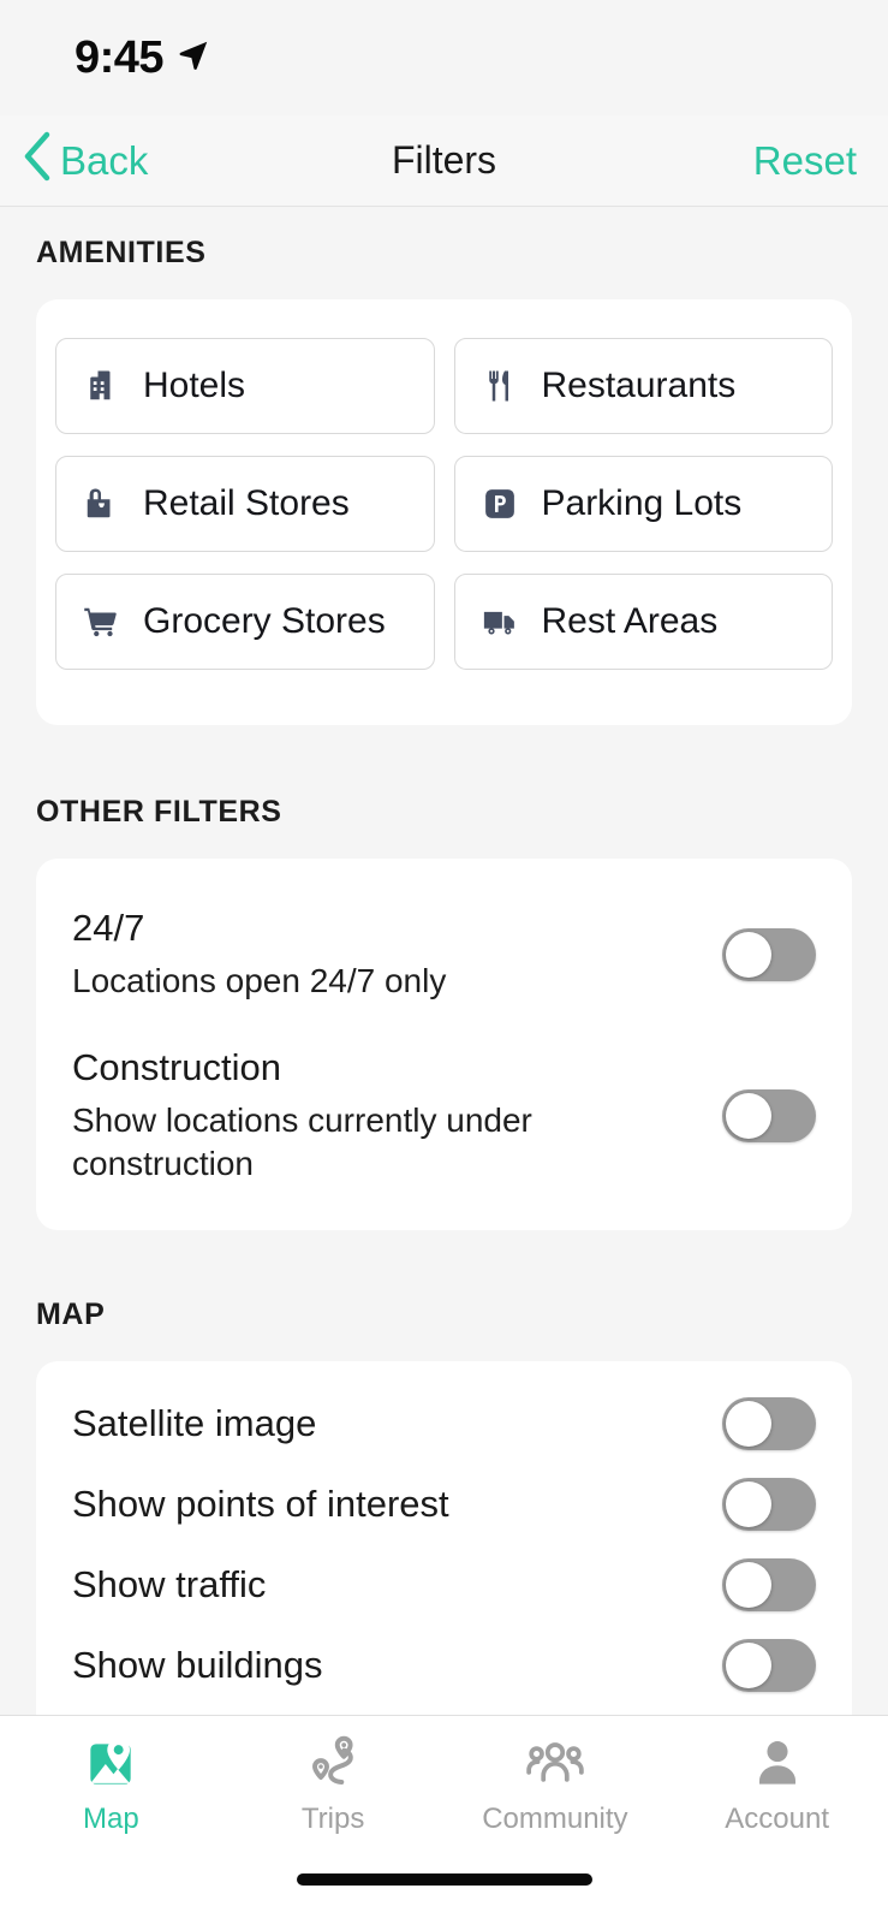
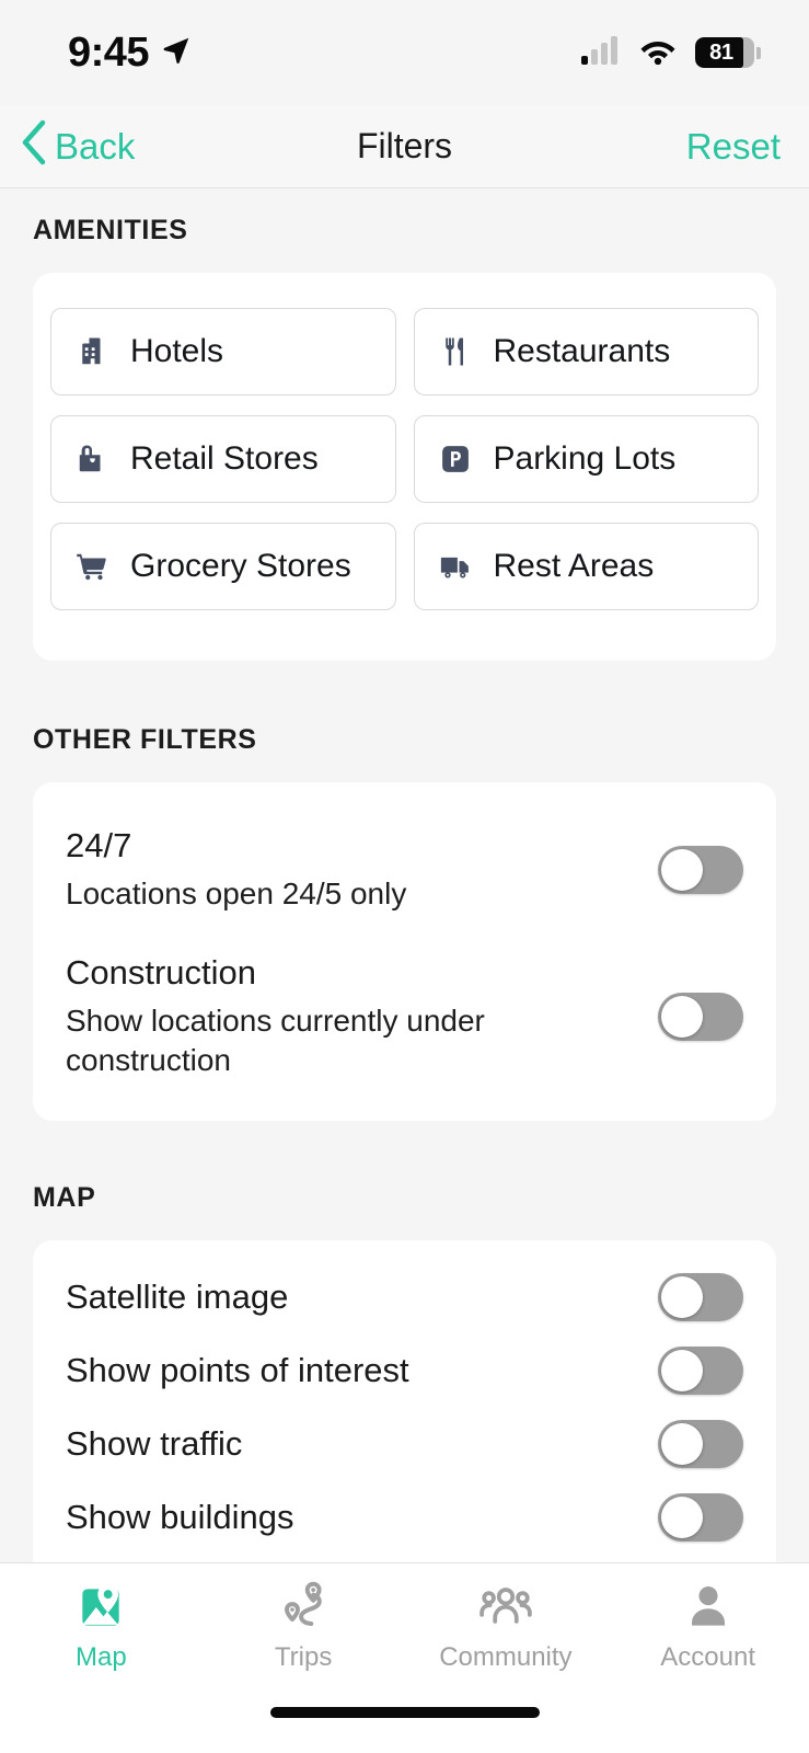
  9:45
+ 81
  Back
  Filters
  Reset
  AMENITIES
  Hotels
  Restaurants
  Retail Stores
  Parking Lots
  Grocery Stores
  Rest Areas
  OTHER FILTERS
  24/7
- Locations open 24/7 only
+ Locations open 24/5 only
  Construction
  Show locations currently under construction
  MAP
  Satellite image
  Show points of interest
  Show traffic
  Show buildings
  Map
  Trips
  Community
  Account
